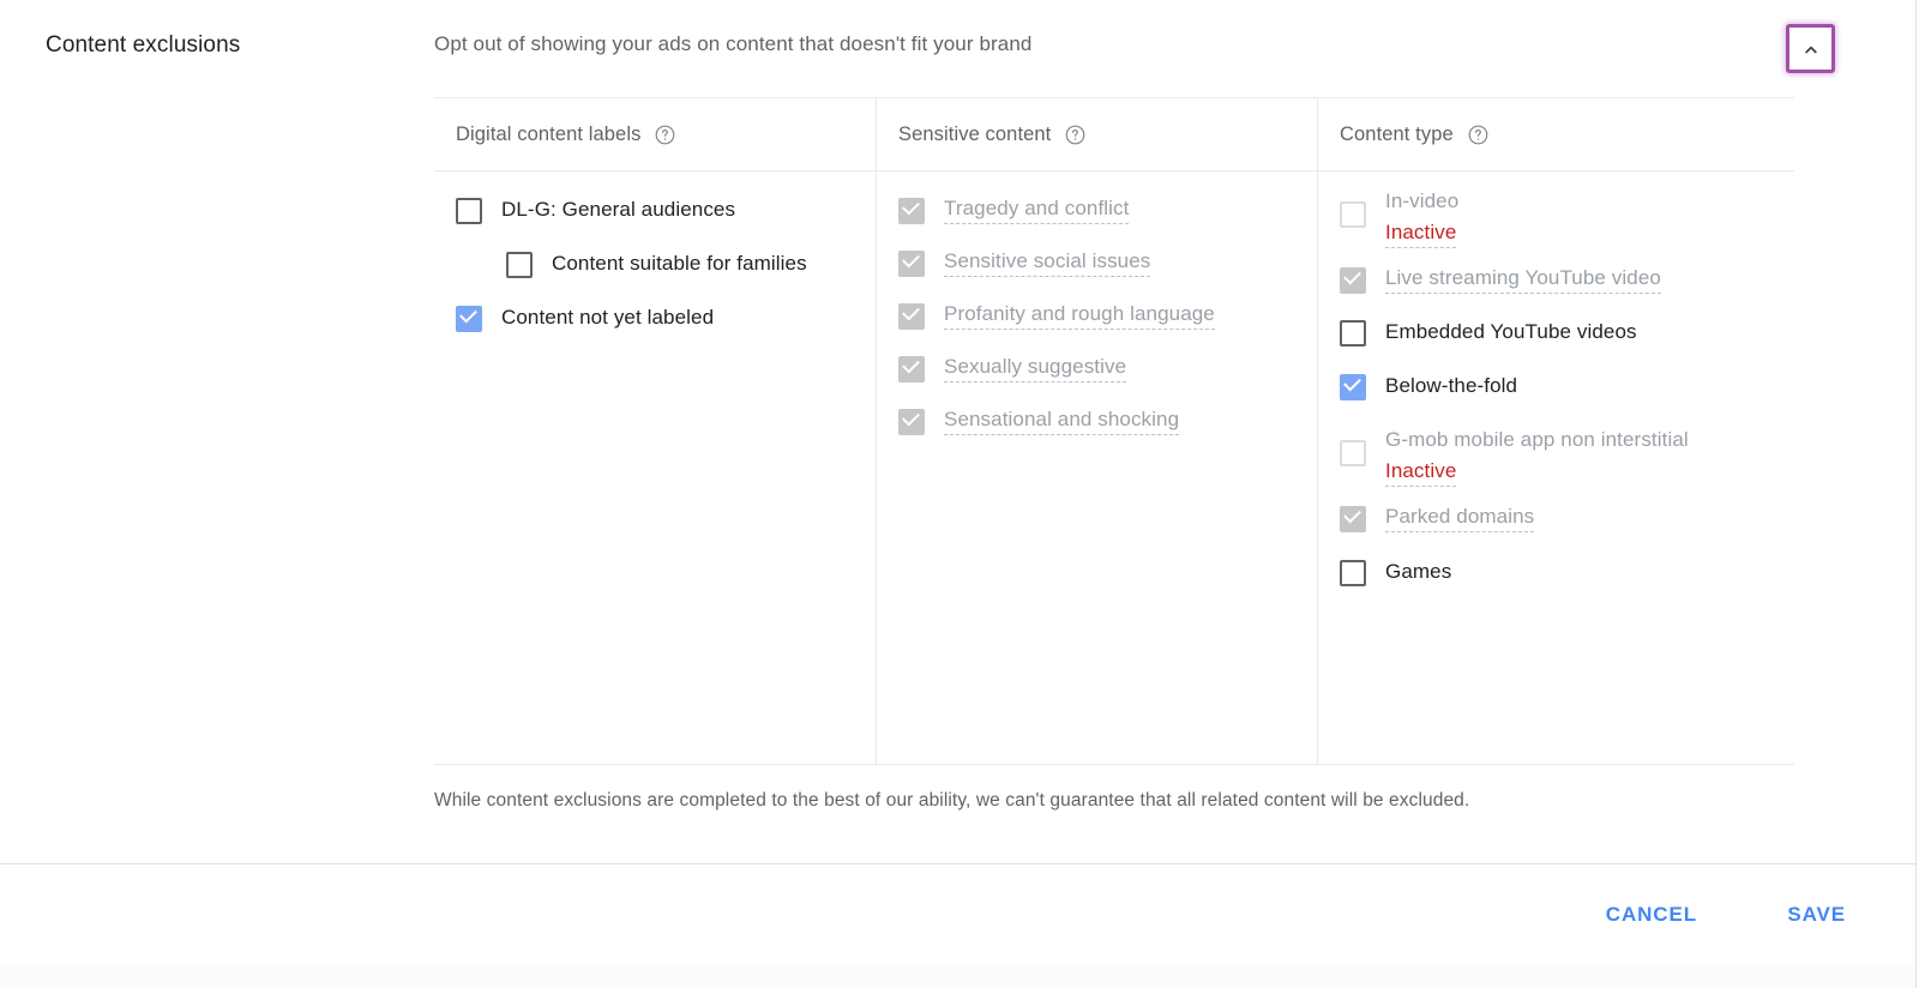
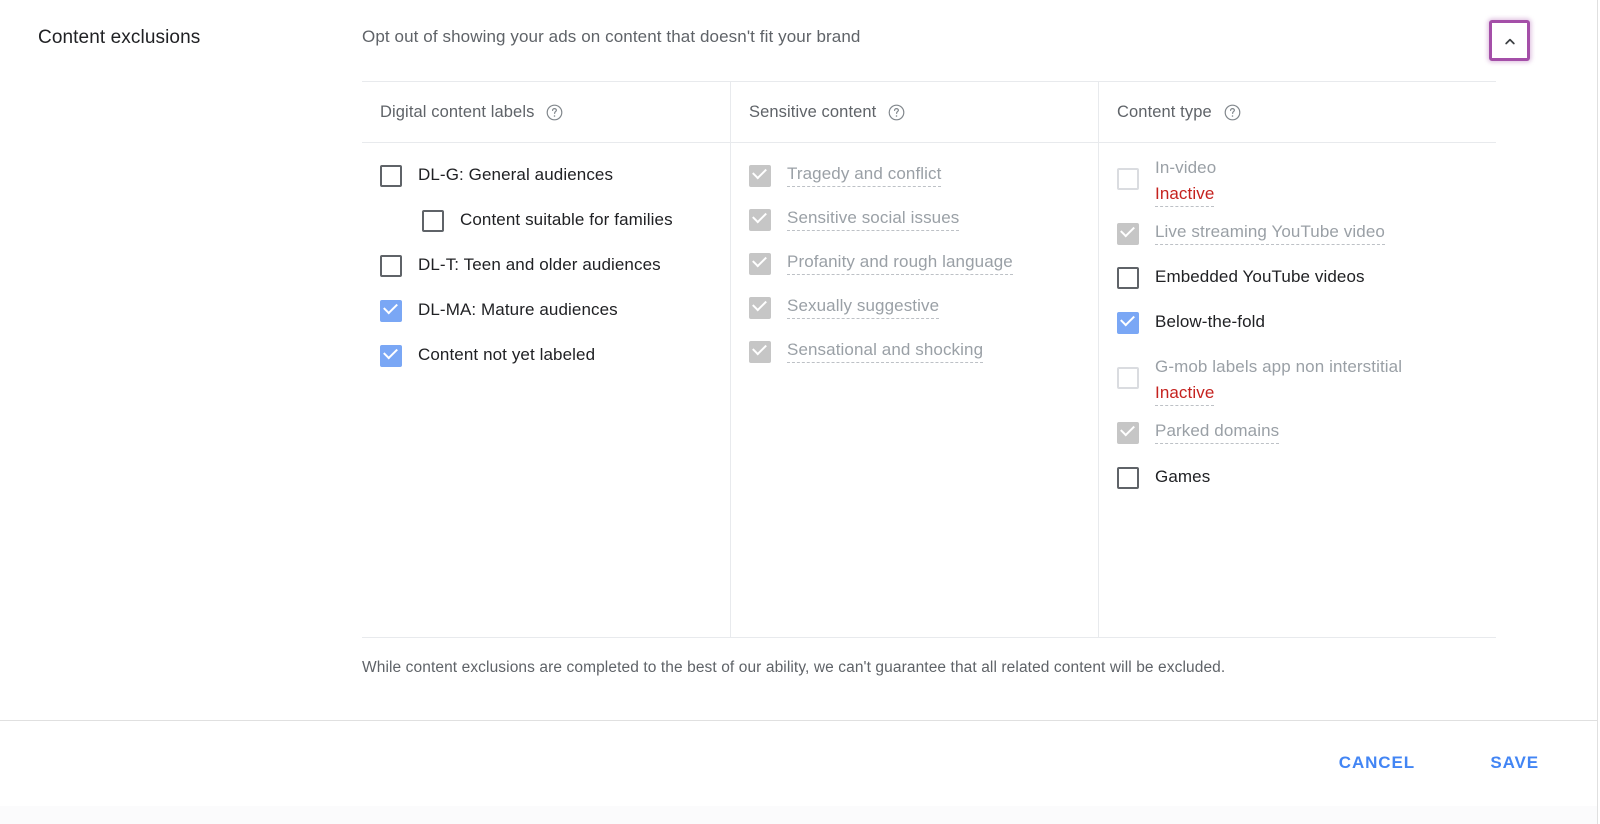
  Content exclusions
  Opt out of showing your ads on content that doesn't fit your brand
  Digital content labels
  Sensitive content
  Content type
  DL-G: General audiences
  Content suitable for families
+ DL-T: Teen and older audiences
+ DL-MA: Mature audiences
  Content not yet labeled
  Tragedy and conflict
  Sensitive social issues
  Profanity and rough language
  Sexually suggestive
  Sensational and shocking
  In-video
  Inactive
  Live streaming YouTube video
  Embedded YouTube videos
  Below-the-fold
- G-mob mobile app non interstitial
+ G-mob labels app non interstitial
  Inactive
  Parked domains
  Games
  While content exclusions are completed to the best of our ability, we can't guarantee that all related content will be excluded.
  CANCEL
  SAVE
